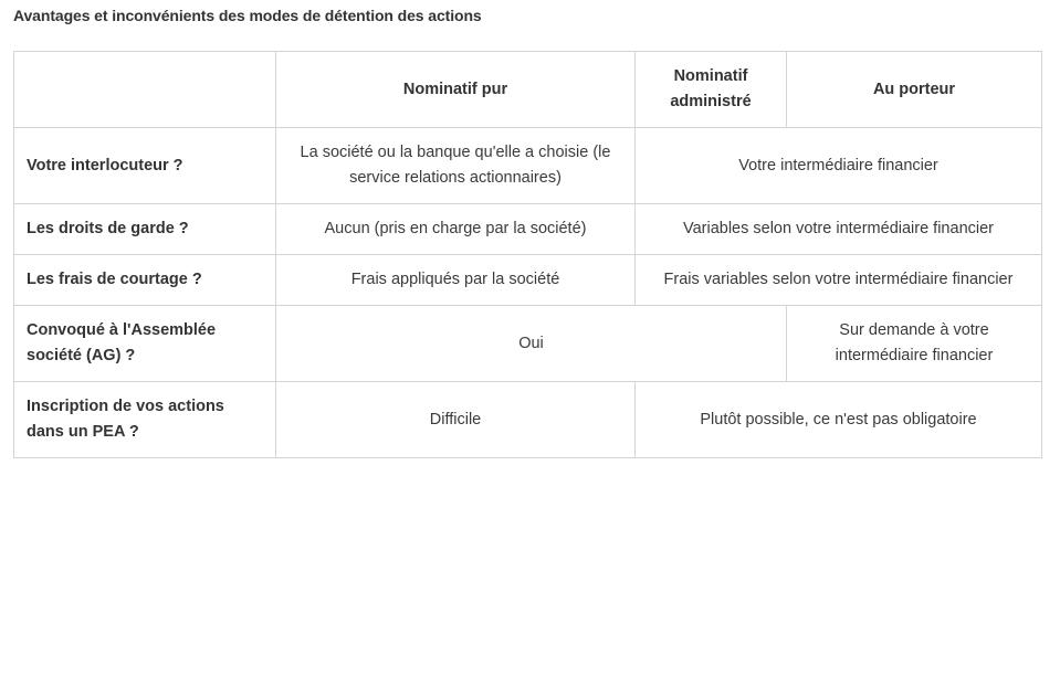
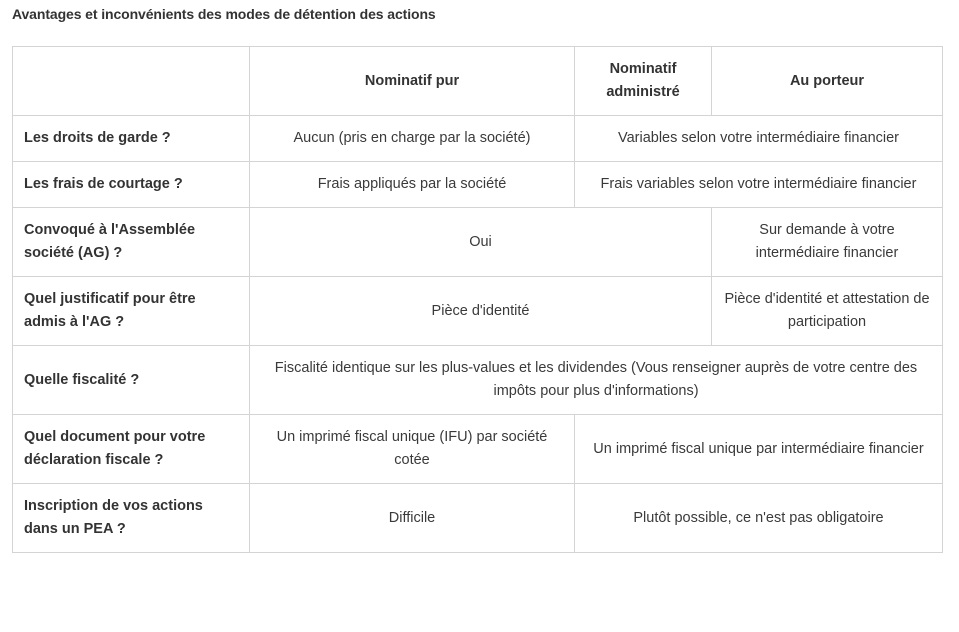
  Avantages et inconvénients des modes de détention des actions
  	Nominatif pur	Nominatif administré	Au porteur
- Votre interlocuteur ?	La société ou la banque qu'elle a choisie (le service relations actionnaires)	Votre intermédiaire financier
  Les droits de garde ?	Aucun (pris en charge par la société)	Variables selon votre intermédiaire financier
  Les frais de courtage ?	Frais appliqués par la société	Frais variables selon votre intermédiaire financier
  Convoqué à l'Assemblée société (AG) ?	Oui	Sur demande à votre intermédiaire financier
+ Quel justificatif pour être admis à l'AG ?	Pièce d'identité	Pièce d'identité et attestation de participation
+ Quelle fiscalité ?	Fiscalité identique sur les plus-values et les dividendes (Vous renseigner auprès de votre centre des impôts pour plus d'informations)
+ Quel document pour votre déclaration fiscale ?	Un imprimé fiscal unique (IFU) par société cotée	Un imprimé fiscal unique par intermédiaire financier
  Inscription de vos actions dans un PEA ?	Difficile	Plutôt possible, ce n'est pas obligatoire
